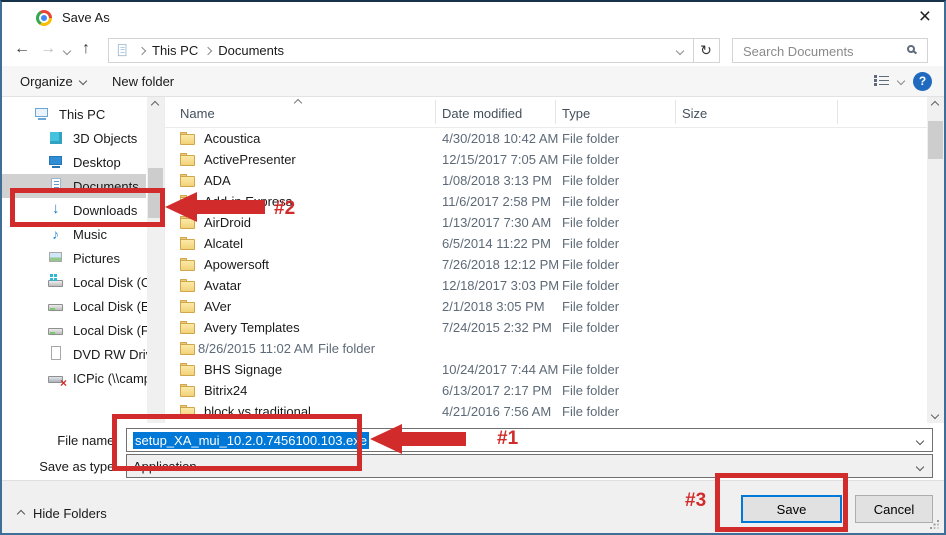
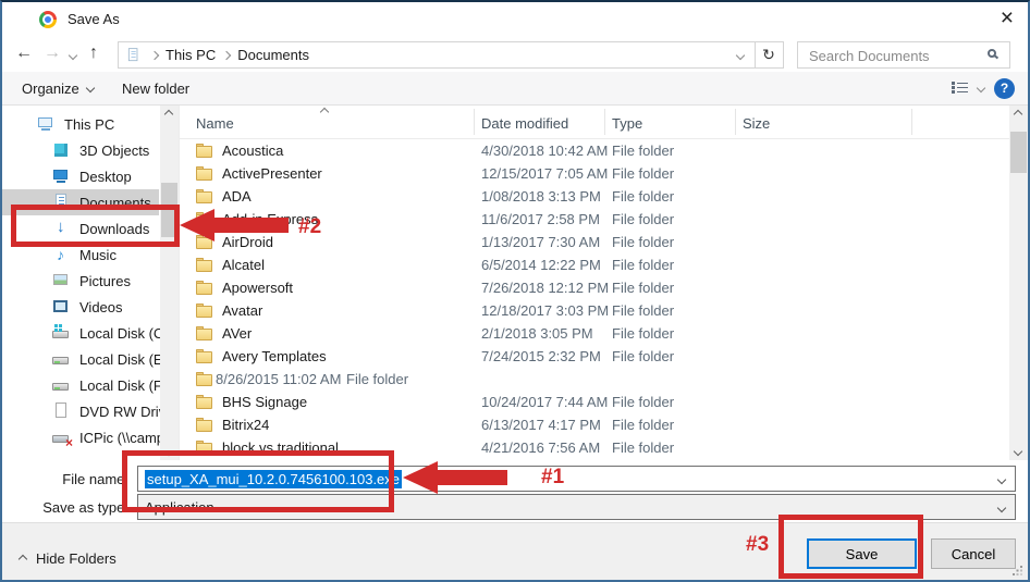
  Save As
  ×
  ←
  →
  ↑
  This PC
  Documents
  ↻
  Search Documents
  Organize
  New folder
  ?
  This PC
  3D Objects
  Desktop
  Documents
  Downloads
  Music
  Pictures
+ Videos
  Local Disk (C
  Local Disk (E
  Local Disk (F
  DVD RW Dri
  ICPic (\\cam
  Name
  Date modified
  Type
  Size
  Acoustica
  4/30/2018 10:42 AM
  File folder
  ActivePresenter
  12/15/2017 7:05 AM
  File folder
  ADA
  1/08/2018 3:13 PM
  File folder
  11/6/2017 2:58 PM
  File folder
  AirDroid
  1/13/2017 7:30 AM
  File folder
  Alcatel
- 6/5/2014 11:22 PM
+ 6/5/2014 12:22 PM
  File folder
  Apowersoft
  7/26/2018 12:12 PM
  File folder
  Avatar
  12/18/2017 3:03 PM
  File folder
  AVer
  2/1/2018 3:05 PM
  File folder
  Avery Templates
  7/24/2015 2:32 PM
  File folder
  8/26/2015 11:02 AM
  File folder
  BHS Signage
  10/24/2017 7:44 AM
  File folder
  Bitrix24
- 6/13/2017 2:17 PM
+ 6/13/2017 4:17 PM
  File folder
  block vs traditional
  4/21/2016 7:56 AM
  File folder
  File name:
  setup_XA_mui_10.2.0.7456100.103.exe
  Save as type:
  Application
  Hide Folders
  Save
  Cancel
  #2
  #1
  #3
